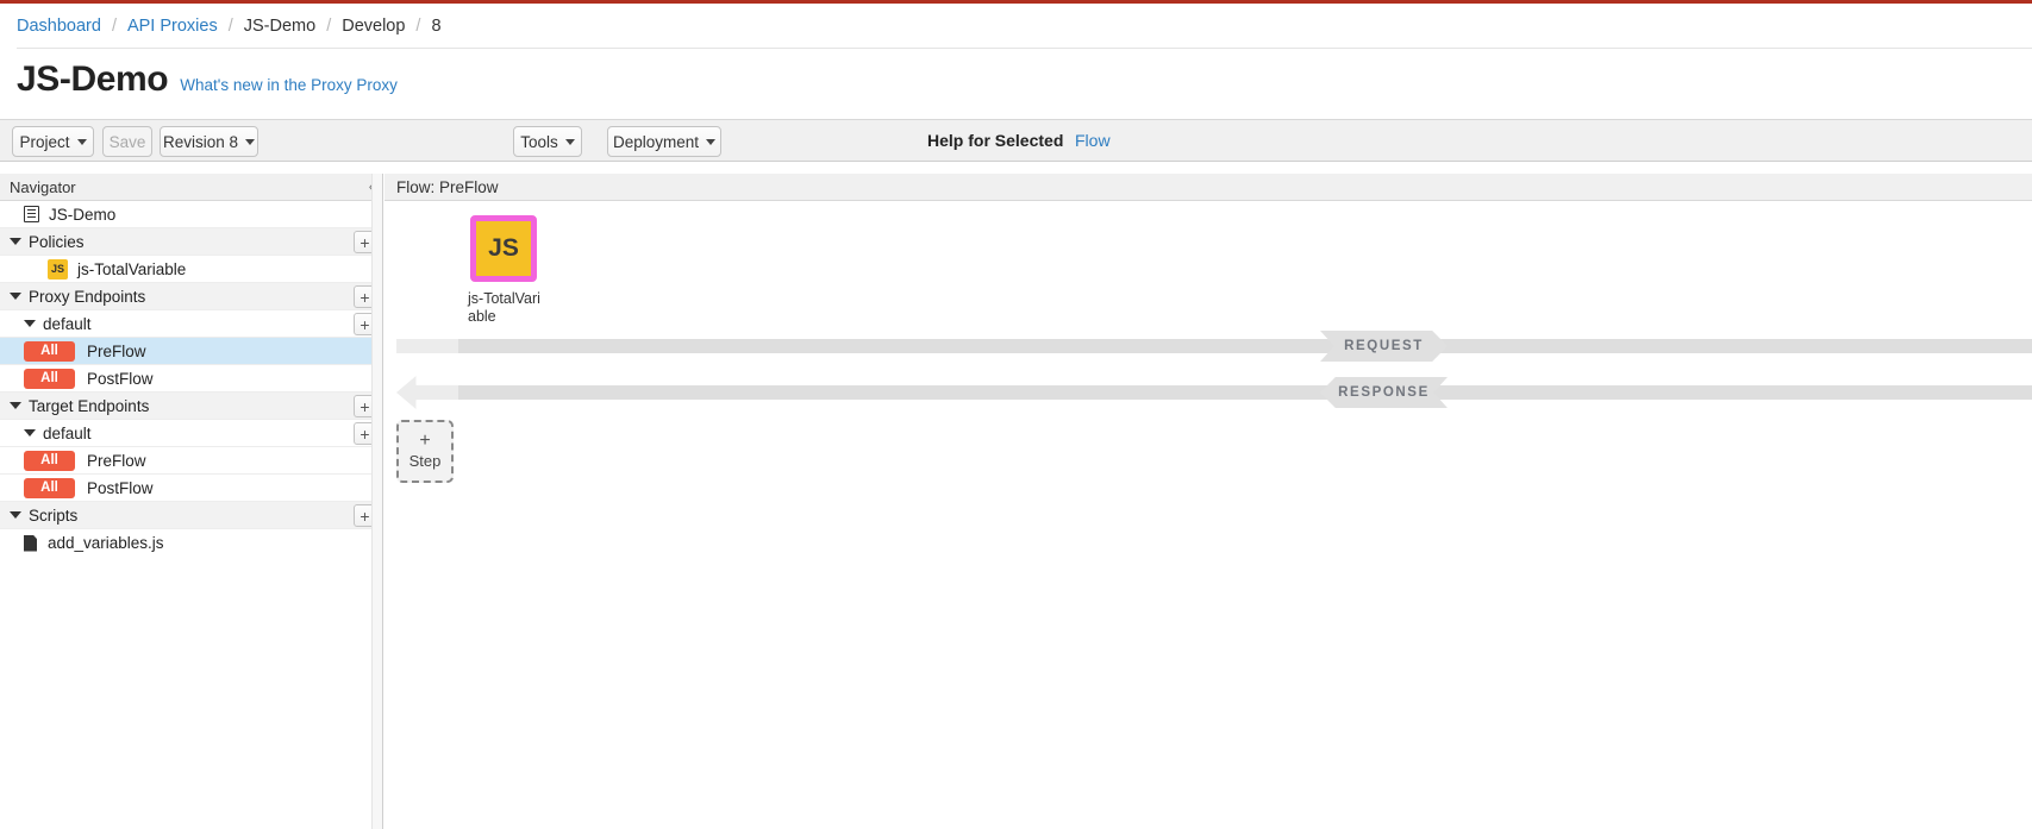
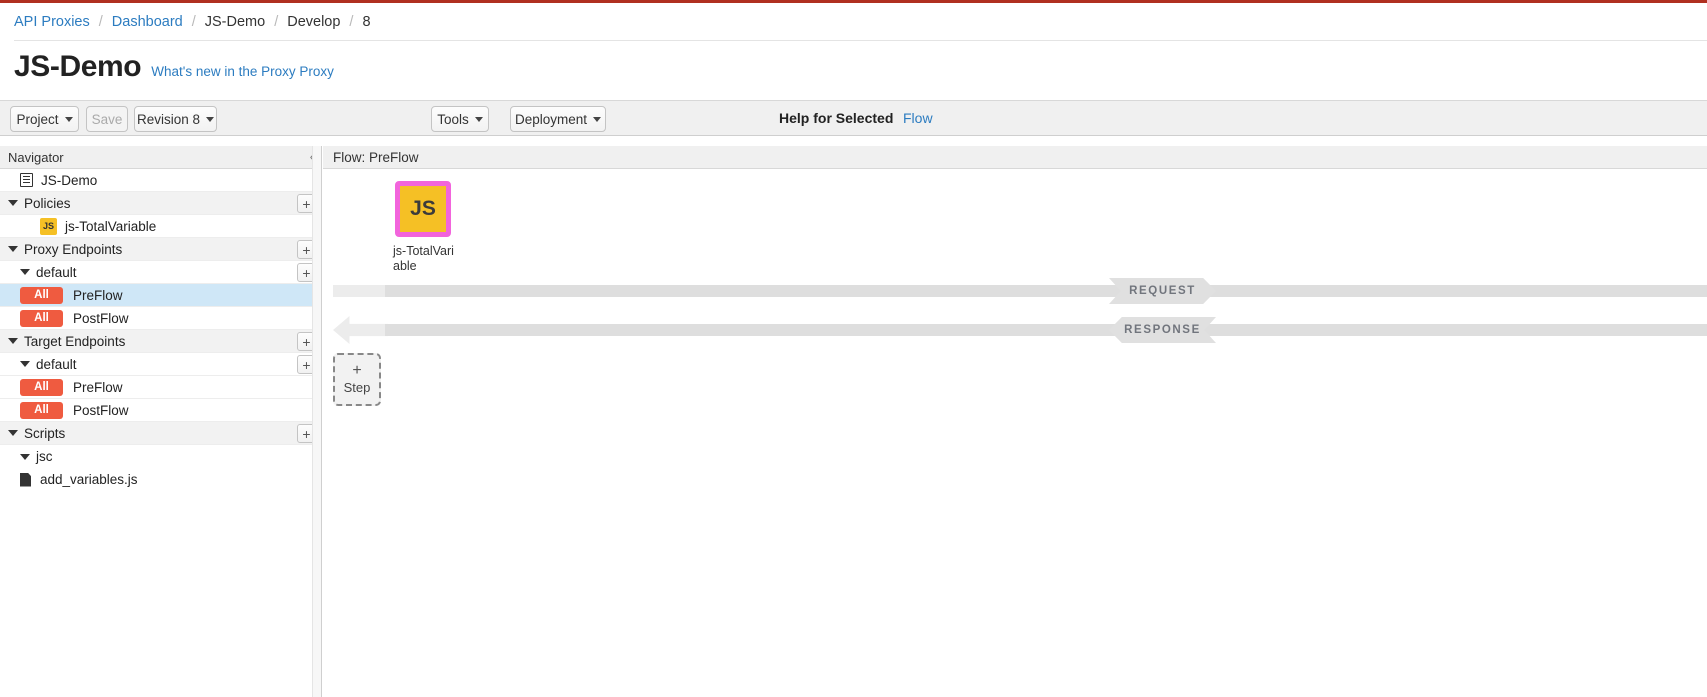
- Dashboard
+ API Proxies
  /
- API Proxies
+ Dashboard
  /
  JS-Demo
  /
  Develop
  /
  8
  JS-Demo
  What's new in the Proxy Proxy
  Project
  Save
  Revision 8
  Tools
  Deployment
  Help for Selected
  Flow
  Navigator
  JS-Demo
  Policies
  +
  JS
  js-TotalVariable
  Proxy Endpoints
  +
  default
  +
  All
  PreFlow
  All
  PostFlow
  Target Endpoints
  +
  default
  +
  All
  PreFlow
  All
  PostFlow
  Scripts
  +
+ jsc
  add_variables.js
  Flow: PreFlow
  JS
  js-TotalVariable
  REQUEST
  RESPONSE
  +
  Step
